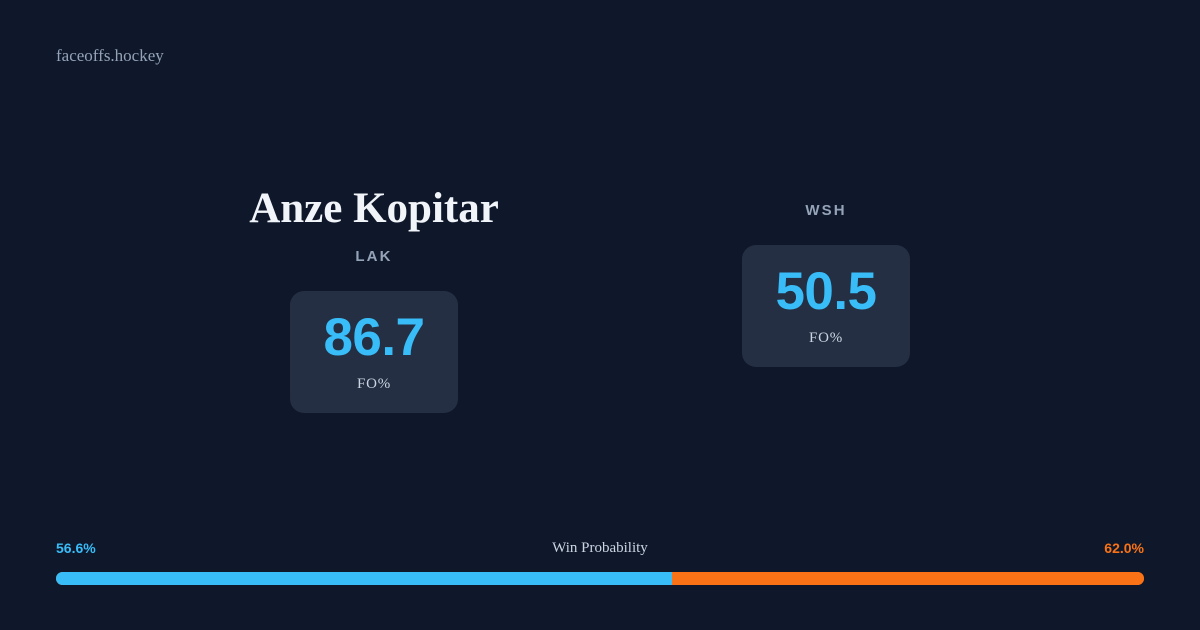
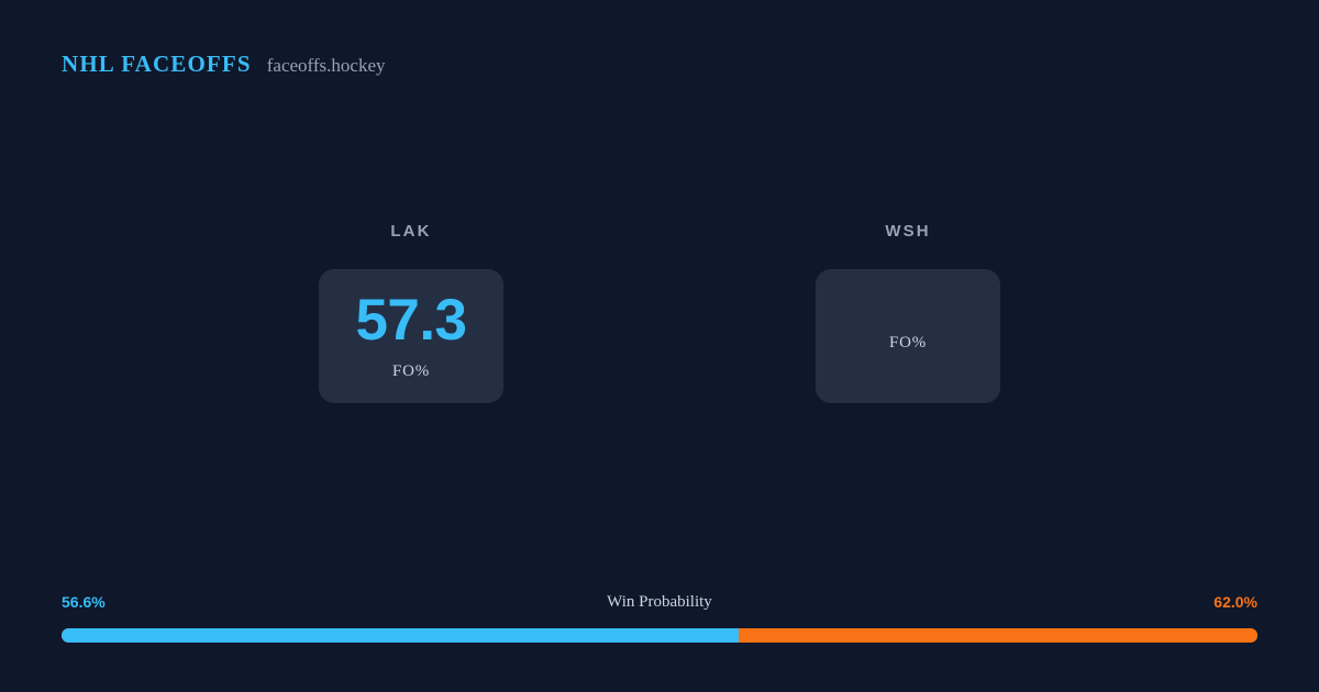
+ NHL FACEOFFS
  faceoffs.hockey
- Anze Kopitar
  LAK
- 86.7
+ 57.3
  FO%
  WSH
- 50.5
  FO%
  56.6%
  Win Probability
  62.0%
